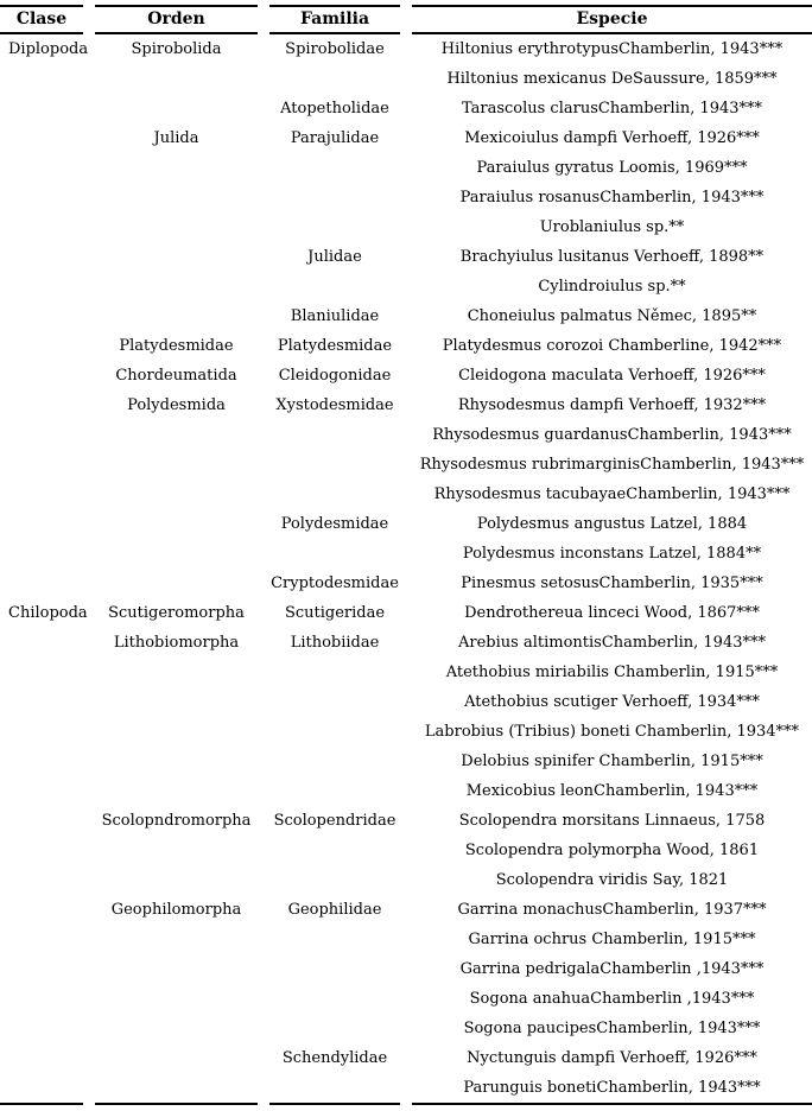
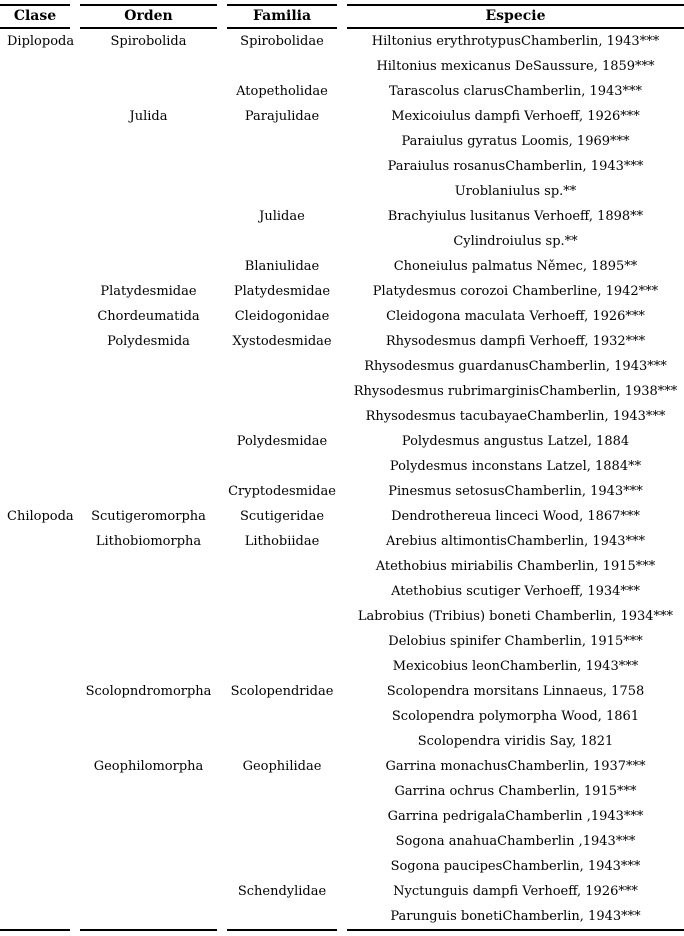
  Clase	Orden	Familia	Especie
  Diplopoda	Spirobolida	Spirobolidae	Hiltonius erythrotypusChamberlin, 1943***
  			Hiltonius mexicanus DeSaussure, 1859***
  		Atopetholidae	Tarascolus clarusChamberlin, 1943***
  	Julida	Parajulidae	Mexicoiulus dampfi Verhoeff, 1926***
  			Paraiulus gyratus Loomis, 1969***
  			Paraiulus rosanusChamberlin, 1943***
  			Uroblaniulus sp.**
  		Julidae	Brachyiulus lusitanus Verhoeff, 1898**
  			Cylindroiulus sp.**
  		Blaniulidae	Choneiulus palmatus Němec, 1895**
  	Platydesmidae	Platydesmidae	Platydesmus corozoi Chamberline, 1942***
  	Chordeumatida	Cleidogonidae	Cleidogona maculata Verhoeff, 1926***
  	Polydesmida	Xystodesmidae	Rhysodesmus dampfi Verhoeff, 1932***
  			Rhysodesmus guardanusChamberlin, 1943***
- 			Rhysodesmus rubrimarginisChamberlin, 1943***
+ 			Rhysodesmus rubrimarginisChamberlin, 1938***
  			Rhysodesmus tacubayaeChamberlin, 1943***
  		Polydesmidae	Polydesmus angustus Latzel, 1884
  			Polydesmus inconstans Latzel, 1884**
- 		Cryptodesmidae	Pinesmus setosusChamberlin, 1935***
+ 		Cryptodesmidae	Pinesmus setosusChamberlin, 1943***
  Chilopoda	Scutigeromorpha	Scutigeridae	Dendrothereua linceci Wood, 1867***
  	Lithobiomorpha	Lithobiidae	Arebius altimontisChamberlin, 1943***
  			Atethobius miriabilis Chamberlin, 1915***
  			Atethobius scutiger Verhoeff, 1934***
  			Labrobius (Tribius) boneti Chamberlin, 1934***
  			Delobius spinifer Chamberlin, 1915***
  			Mexicobius leonChamberlin, 1943***
  	Scolopndromorpha	Scolopendridae	Scolopendra morsitans Linnaeus, 1758
  			Scolopendra polymorpha Wood, 1861
  			Scolopendra viridis Say, 1821
  	Geophilomorpha	Geophilidae	Garrina monachusChamberlin, 1937***
  			Garrina ochrus Chamberlin, 1915***
  			Garrina pedrigalaChamberlin ,1943***
  			Sogona anahuaChamberlin ,1943***
  			Sogona paucipesChamberlin, 1943***
  		Schendylidae	Nyctunguis dampfi Verhoeff, 1926***
  			Parunguis bonetiChamberlin, 1943***
